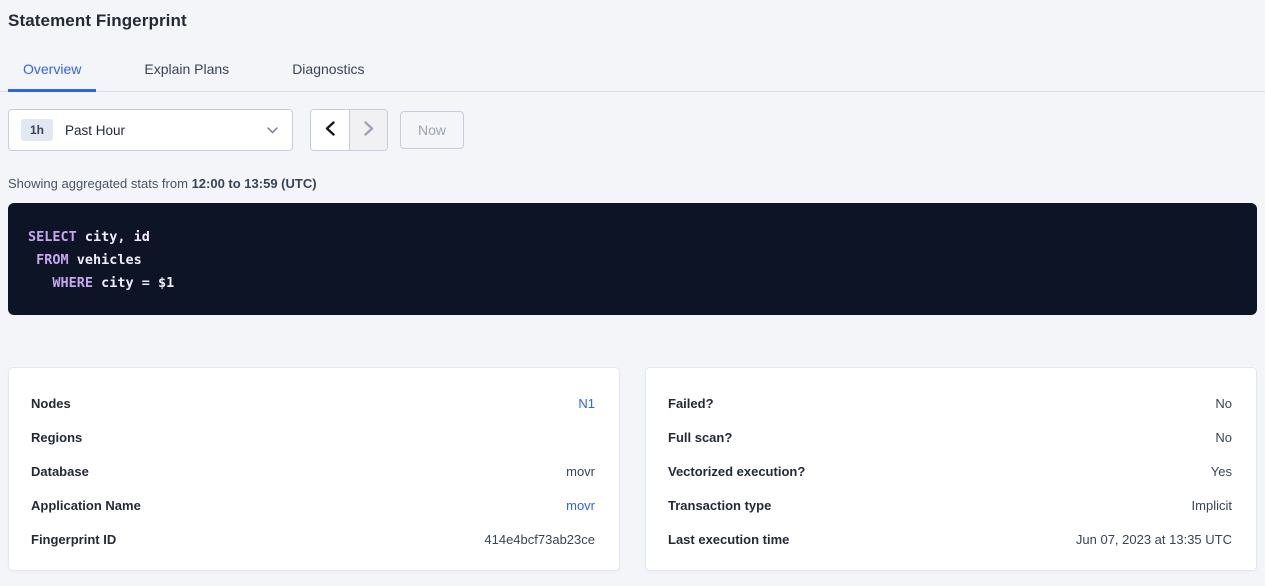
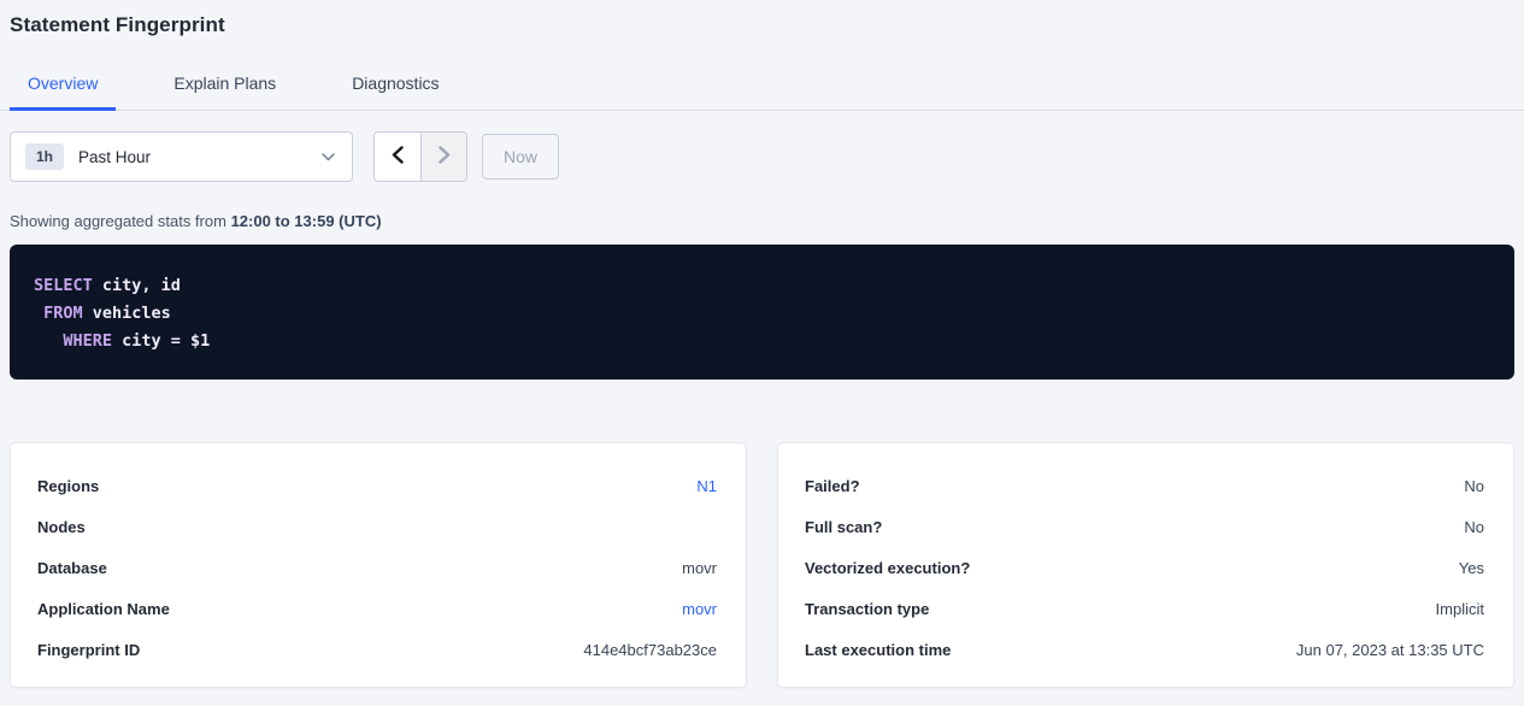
  Statement Fingerprint
  Overview
  Explain Plans
  Diagnostics
  1h
  Past Hour
  Now
  Showing aggregated stats from 12:00 to 13:59 (UTC)
  SELECT city, id
  FROM vehicles
  WHERE city = $1
- Nodes
+ Regions
  N1
- Regions
+ Nodes
  Database
  movr
  Application Name
  movr
  Fingerprint ID
  414e4bcf73ab23ce
  Failed?
  No
  Full scan?
  No
  Vectorized execution?
  Yes
  Transaction type
  Implicit
  Last execution time
  Jun 07, 2023 at 13:35 UTC
